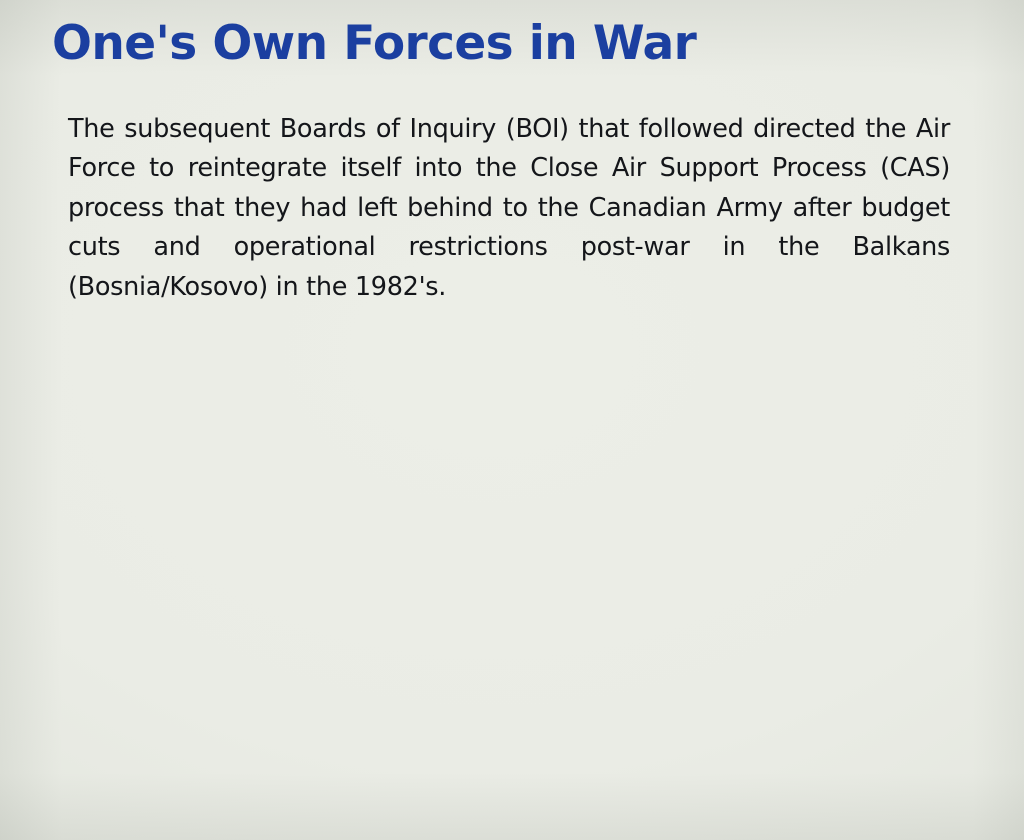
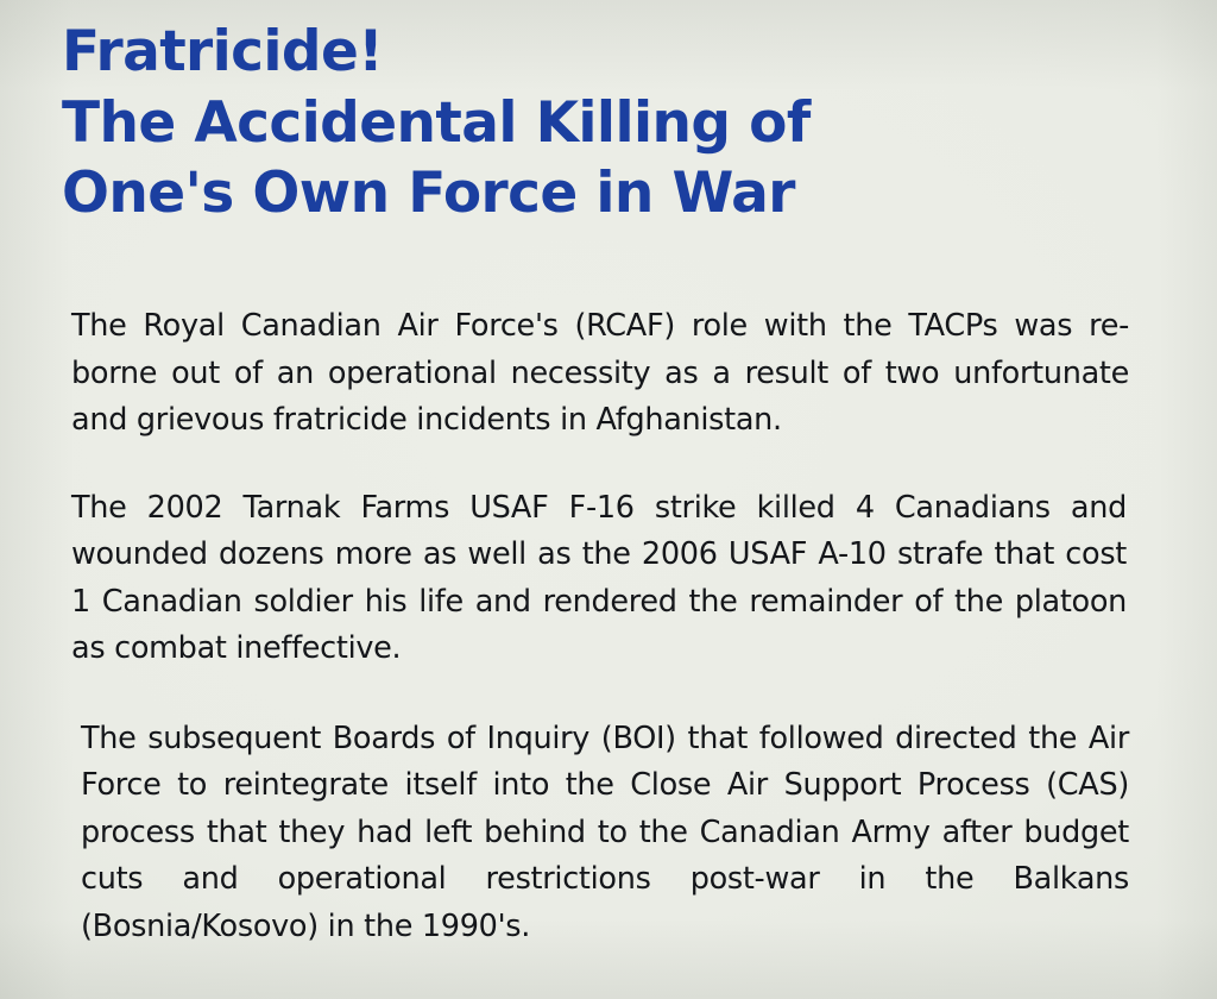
+ Fratricide!
+ The Accidental Killing of
- One's Own Forces in War
+ One's Own Force in War
+ The Royal Canadian Air Force's (RCAF) role with the TACPs was re-borne out of an operational necessity as a result of two unfortunate and grievous fratricide incidents in Afghanistan.
+ The 2002 Tarnak Farms USAF F-16 strike killed 4 Canadians and wounded dozens more as well as the 2006 USAF A-10 strafe that cost 1 Canadian soldier his life and rendered the remainder of the platoon as combat ineffective.
- The subsequent Boards of Inquiry (BOI) that followed directed the Air Force to reintegrate itself into the Close Air Support Process (CAS) process that they had left behind to the Canadian Army after budget cuts and operational restrictions post-war in the Balkans (Bosnia/Kosovo) in the 1982's.
+ The subsequent Boards of Inquiry (BOI) that followed directed the Air Force to reintegrate itself into the Close Air Support Process (CAS) process that they had left behind to the Canadian Army after budget cuts and operational restrictions post-war in the Balkans (Bosnia/Kosovo) in the 1990's.
